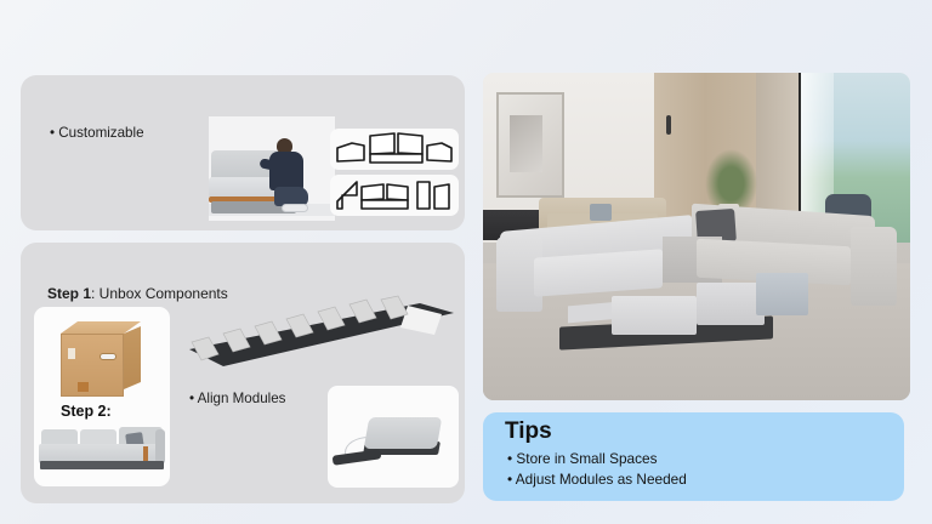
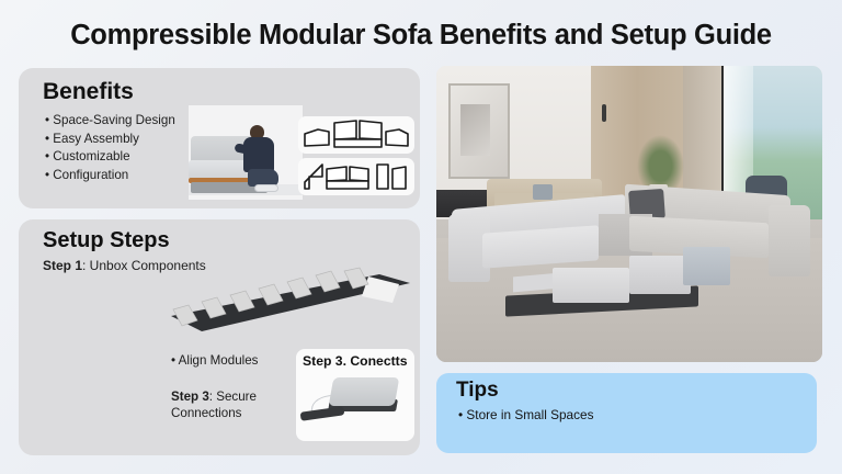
+ Compressible Modular Sofa Benefits and Setup Guide
+ Benefits
+ Space-Saving Design
+ Easy Assembly
  Customizable
+ Configuration
+ Setup Steps
  Step 1: Unbox Components
- Step 2:
  • Align Modules
+ Step 3: Secure Connections
+ Step 3. Conectts
  Tips
  Store in Small Spaces
- Adjust Modules as Needed
